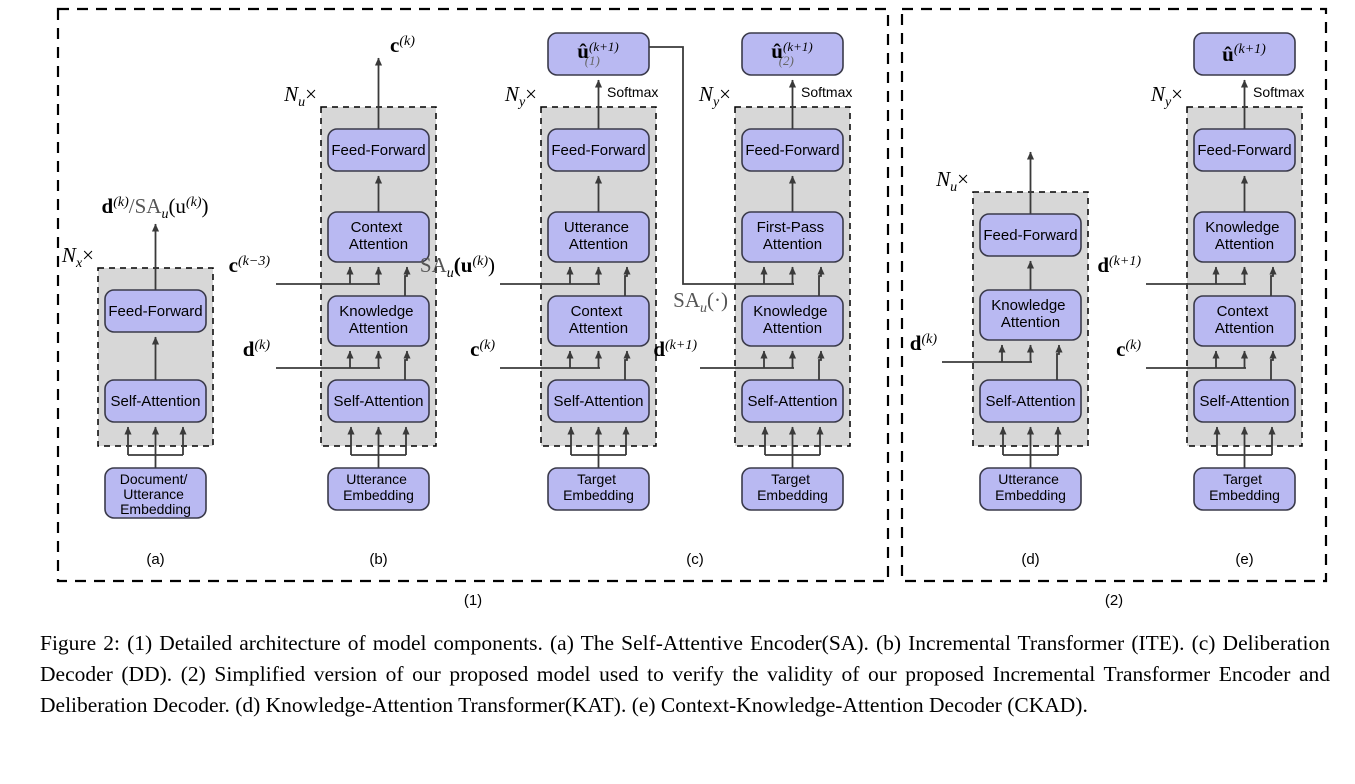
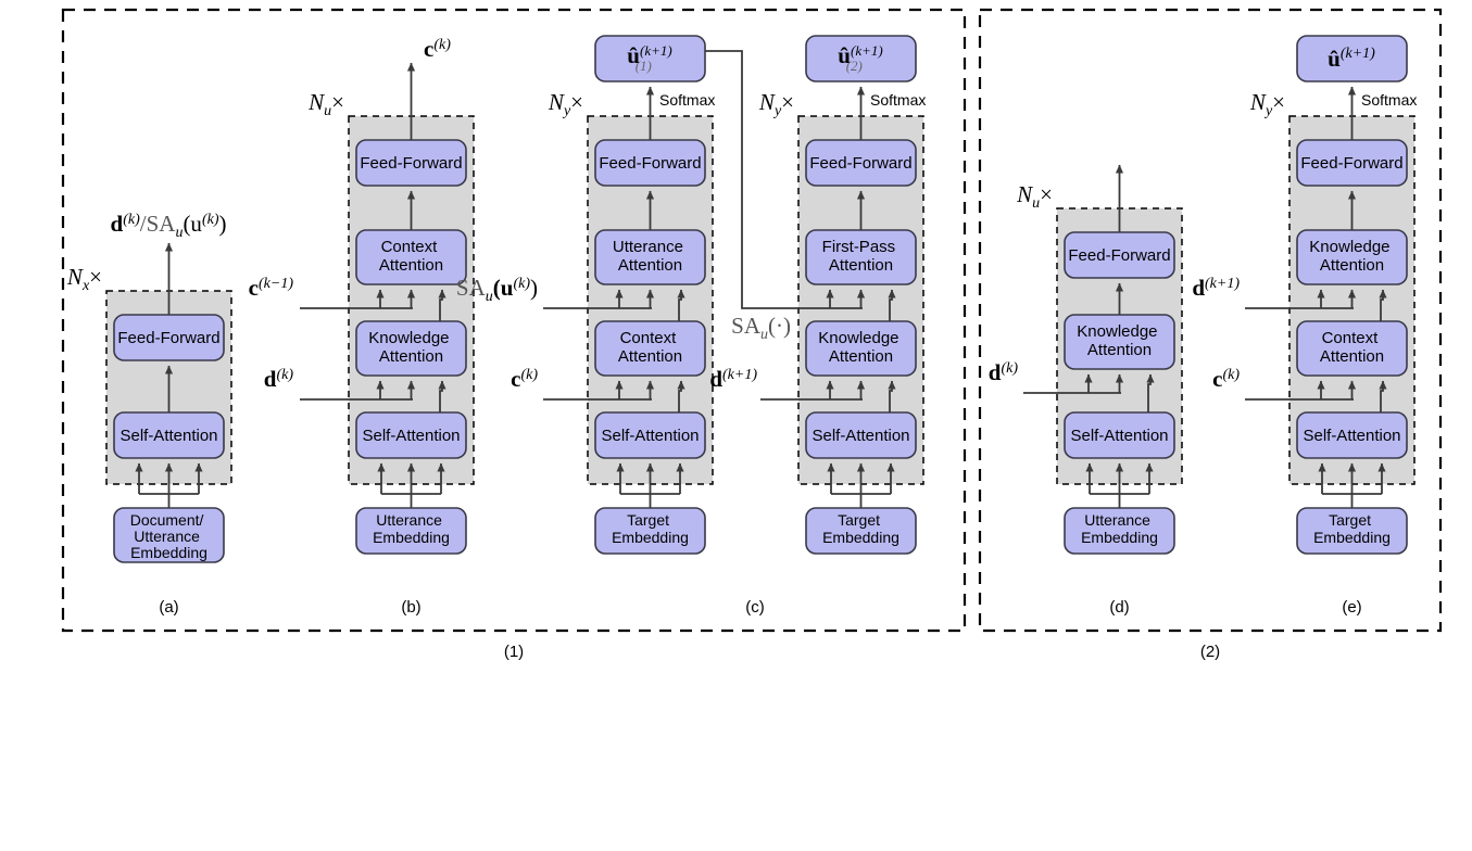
  Nx ×
  d(k)/SAu (u(k))
  Feed-Forward
  Self-Attention
  Document/ Utterance Embedding
  (a)
  Nu ×
  c(k)
  Feed-Forward
  Context Attention
- c(k−3)
+ c(k−1)
  Knowledge Attention
  d(k)
  Self-Attention
  Utterance Embedding
  (b)
  Ny ×
  û(k+1) (1)
  Softmax
  Feed-Forward
  Utterance Attention
  SAu (u(k))
  Context Attention
  c(k)
  Self-Attention
  Target Embedding
  Ny ×
  û(k+1) (2)
  Softmax
  Feed-Forward
  First-Pass Attention
  SAu (·)
  Knowledge Attention
  d(k+1)
  Self-Attention
  Target Embedding
  (c)
  Nu ×
  Feed-Forward
  Knowledge Attention
  d(k)
  Self-Attention
  Utterance Embedding
  (d)
  Ny ×
  û(k+1)
  Softmax
  Feed-Forward
  Knowledge Attention
  d(k+1)
  Context Attention
  c(k)
  Self-Attention
  Target Embedding
  (e)
  (1)
  (2)
- Figure 2: (1) Detailed architecture of model components. (a) The Self-Attentive Encoder(SA). (b) Incremental Transformer (ITE). (c) Deliberation Decoder (DD). (2) Simplified version of our proposed model used to verify the validity of our proposed Incremental Transformer Encoder and Deliberation Decoder. (d) Knowledge-Attention Transformer(KAT). (e) Context-Knowledge-Attention Decoder (CKAD).
